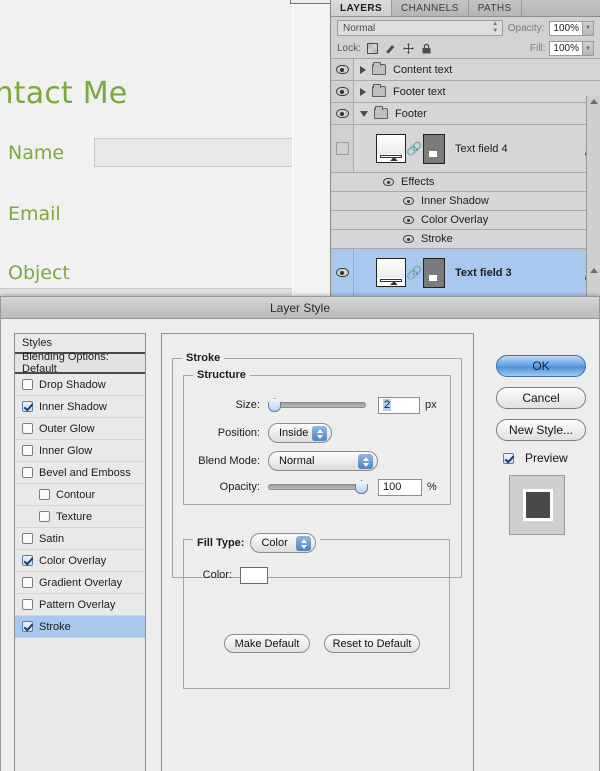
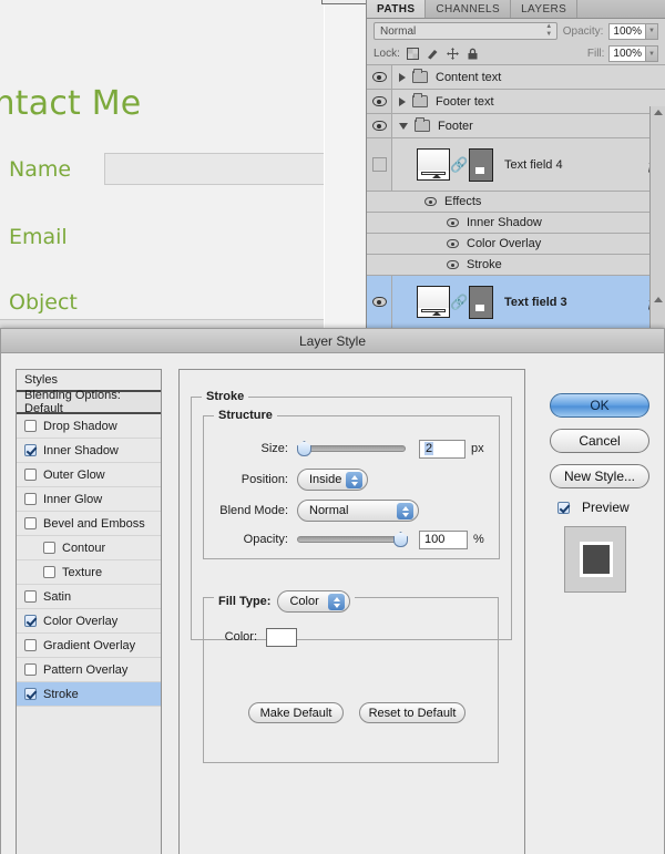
  ntact Me
  Name
  Email
  Object
- LAYERS
+ PATHS
  CHANNELS
- PATHS
+ LAYERS
  Normal
  Opacity:
  100%
  Lock:
  Fill:
  100%
  Content text
  Footer text
  Footer
  🔗
  Text field 4
  Effects
  Inner Shadow
  Color Overlay
  Stroke
  🔗
  Text field 3
  Layer Style
  Styles
  Blending Options: Default
  Drop Shadow
  Inner Shadow
  Outer Glow
  Inner Glow
  Bevel and Emboss
  Contour
  Texture
  Satin
  Color Overlay
  Gradient Overlay
  Pattern Overlay
  Stroke
  Stroke
  Structure
  Size:
  2
  px
  Position:
  Inside
  Blend Mode:
  Normal
  Opacity:
  100
  %
  Fill Type:
  Color
  Color:
  Make Default
  Reset to Default
  OK
  Cancel
  New Style...
  Preview
